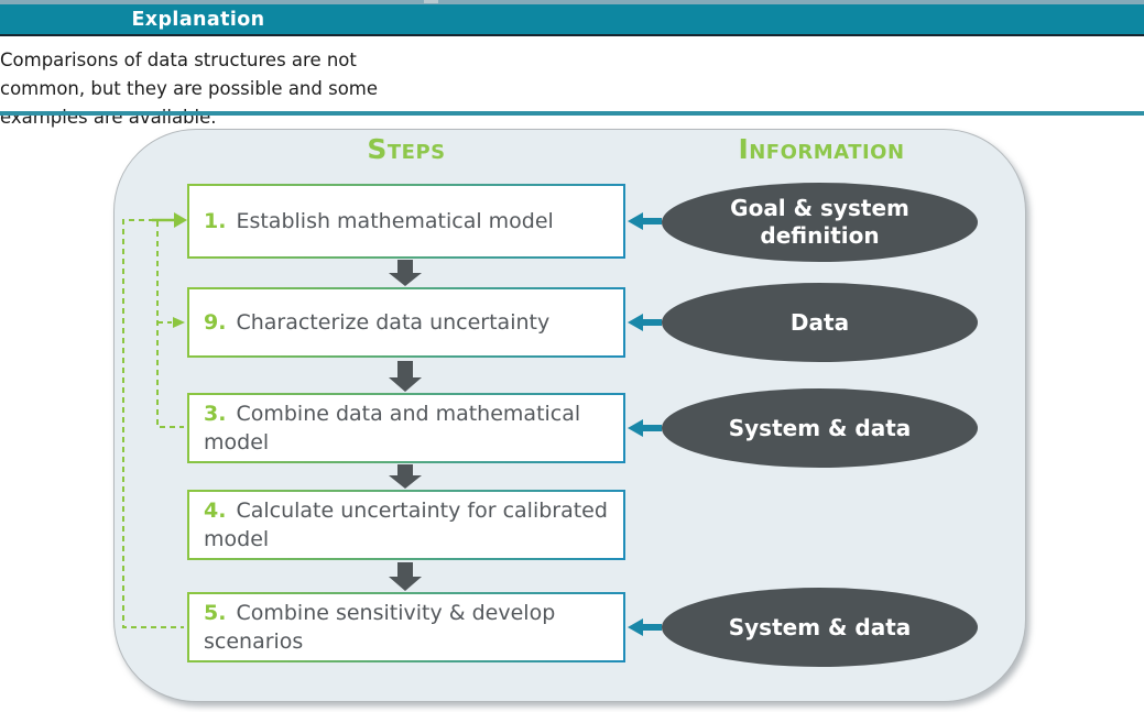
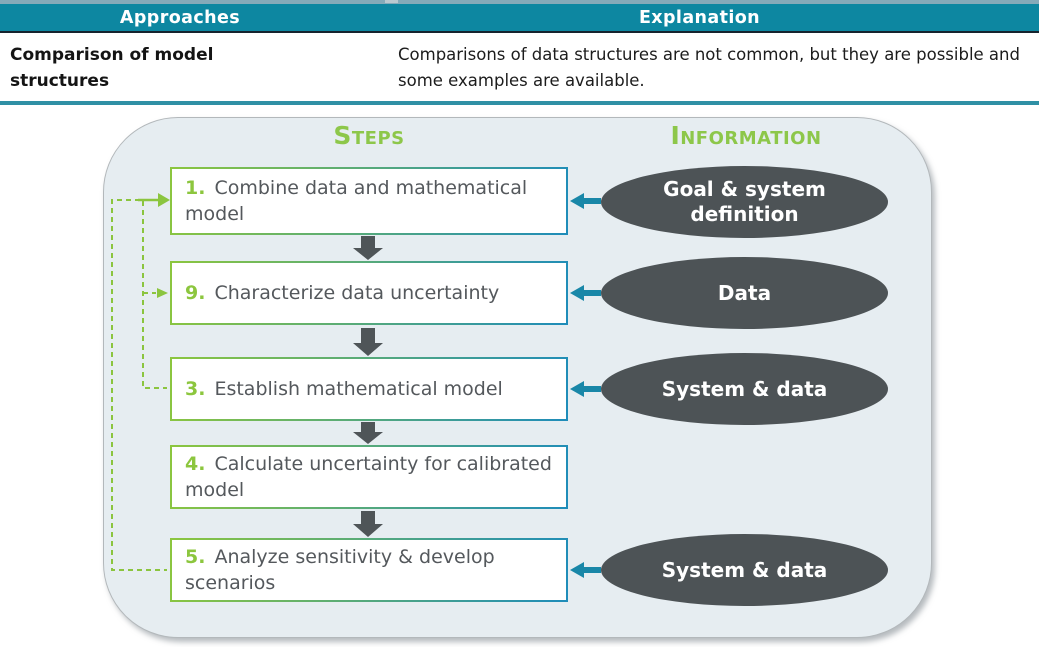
+ Approaches
  Explanation
+ Comparison of model structures
  Comparisons of data structures are not common, but they are possible and some examples are available.
  Steps
  Information
- 1. Establish mathematical model
+ 1. Combine data and mathematical model
  9. Characterize data uncertainty
- 3. Combine data and mathematical model
+ 3. Establish mathematical model
  4. Calculate uncertainty for calibrated model
- 5. Combine sensitivity & develop scenarios
+ 5. Analyze sensitivity & develop scenarios
  Goal & system definition
  Data
  System & data
  System & data
